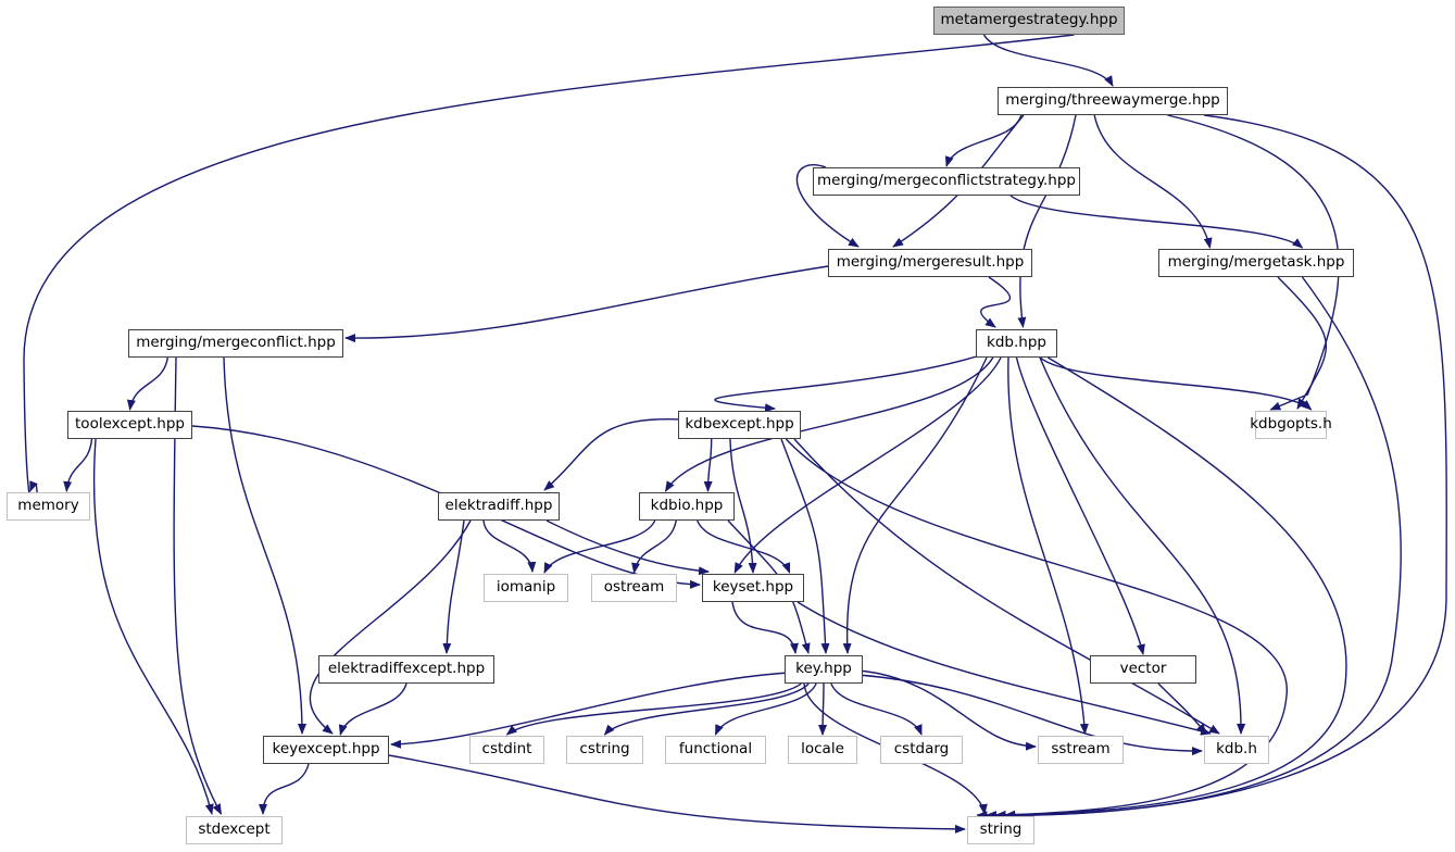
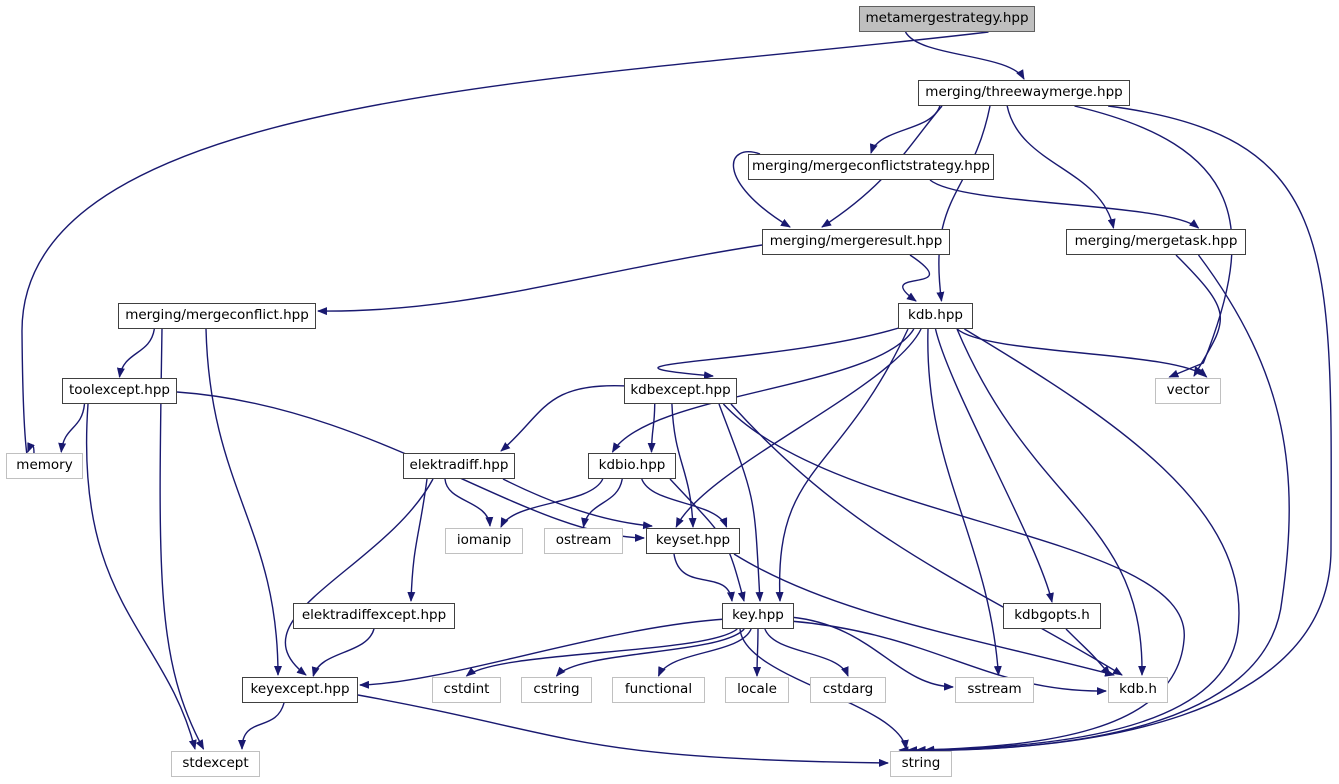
  metamergestrategy.hpp
  merging/threewaymerge.hpp
  merging/mergeconflictstrategy.hpp
  merging/mergeresult.hpp
  merging/mergetask.hpp
  merging/mergeconflict.hpp
  kdb.hpp
  toolexcept.hpp
  kdbexcept.hpp
- kdbgopts.h
+ vector
  memory
  elektradiff.hpp
  kdbio.hpp
  iomanip
  ostream
  keyset.hpp
  elektradiffexcept.hpp
  key.hpp
- vector
+ kdbgopts.h
  keyexcept.hpp
  cstdint
  cstring
  functional
  locale
  cstdarg
  sstream
  kdb.h
  stdexcept
  string
